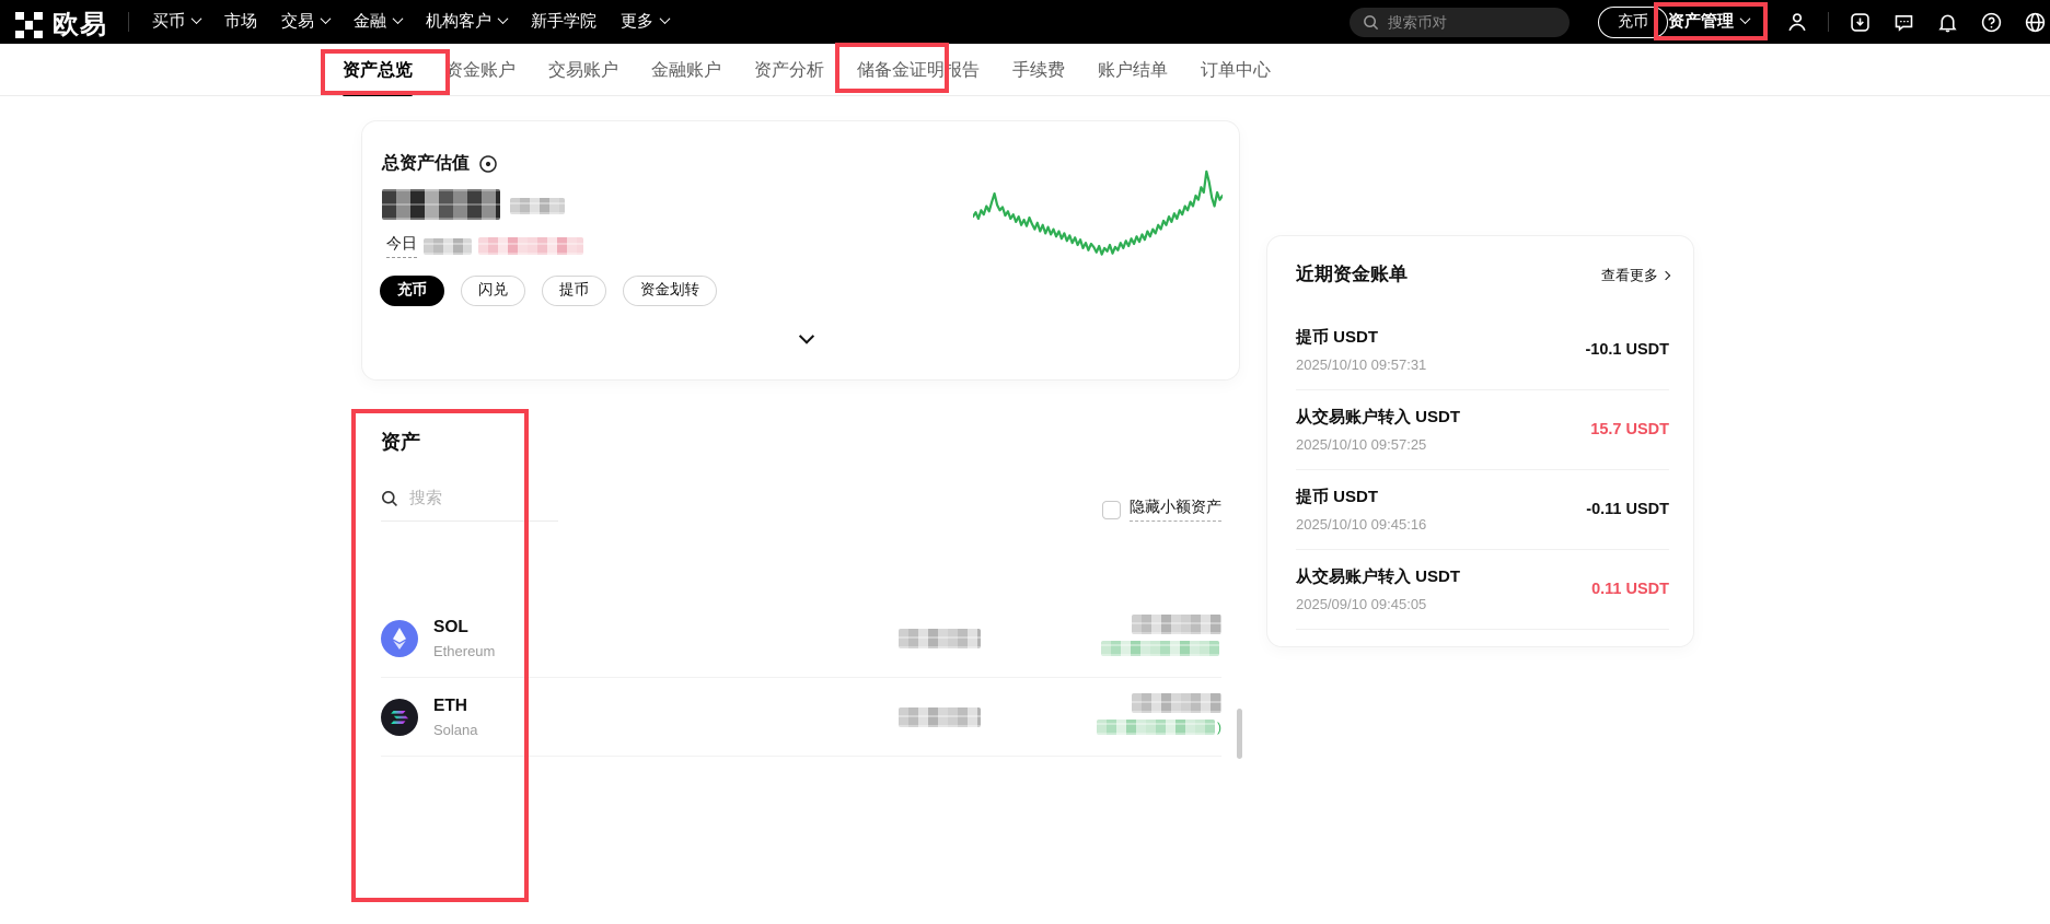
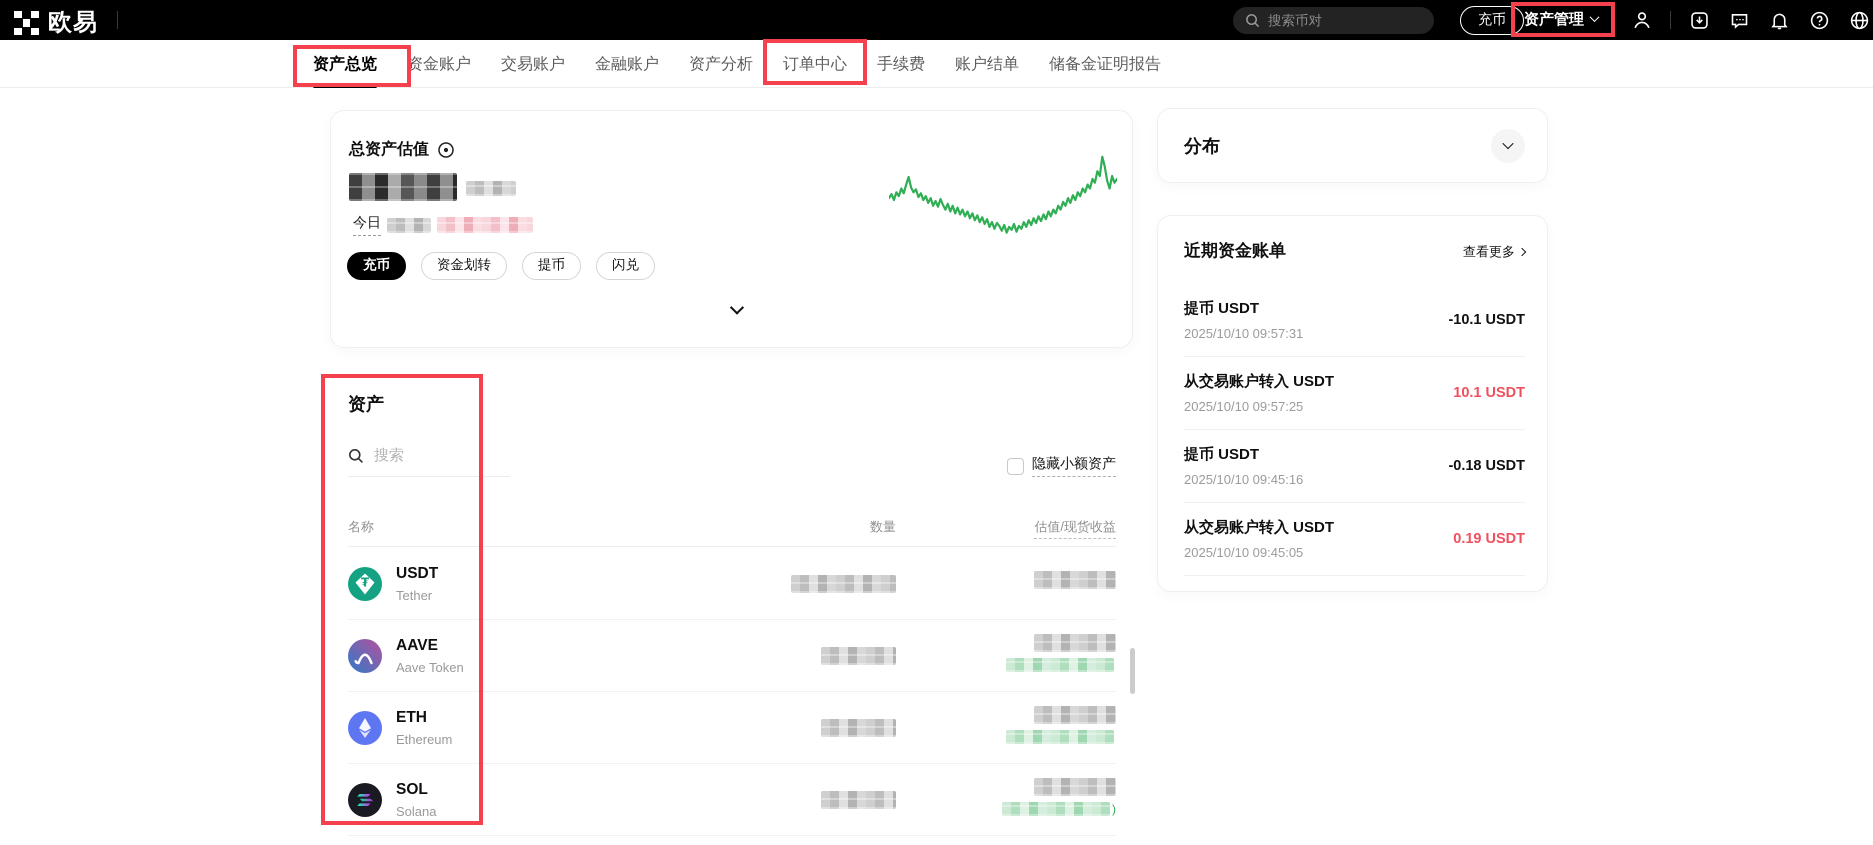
  欧易
- 买币
- 市场
- 交易
- 金融
- 机构客户
- 新手学院
- 更多
  搜索币对
  充币
  资产管理
  资产总览
  资金账户
  交易账户
  金融账户
  资产分析
- 储备金证明报告
+ 订单中心
  手续费
  账户结单
- 订单中心
+ 储备金证明报告
  总资产估值
  今日
  充币
- 闪兑
+ 资金划转
  提币
- 资金划转
+ 闪兑
+ 分布
  近期资金账单
  查看更多
  提币 USDT
  2025/10/10 09:57:31
  -10.1 USDT
  从交易账户转入 USDT
  2025/10/10 09:57:25
- 15.7 USDT
+ 10.1 USDT
  提币 USDT
  2025/10/10 09:45:16
- -0.11 USDT
+ -0.18 USDT
  从交易账户转入 USDT
- 2025/09/10 09:45:05
+ 2025/10/10 09:45:05
- 0.11 USDT
+ 0.19 USDT
  资产
  搜索
  隐藏小额资产
+ 名称
+ 数量
+ 估值/现货收益
+ ₮
+ USDT
+ Tether
+ AAVE
+ Aave Token
- SOL
+ ETH
  Ethereum
- ETH
+ SOL
  Solana
  )
